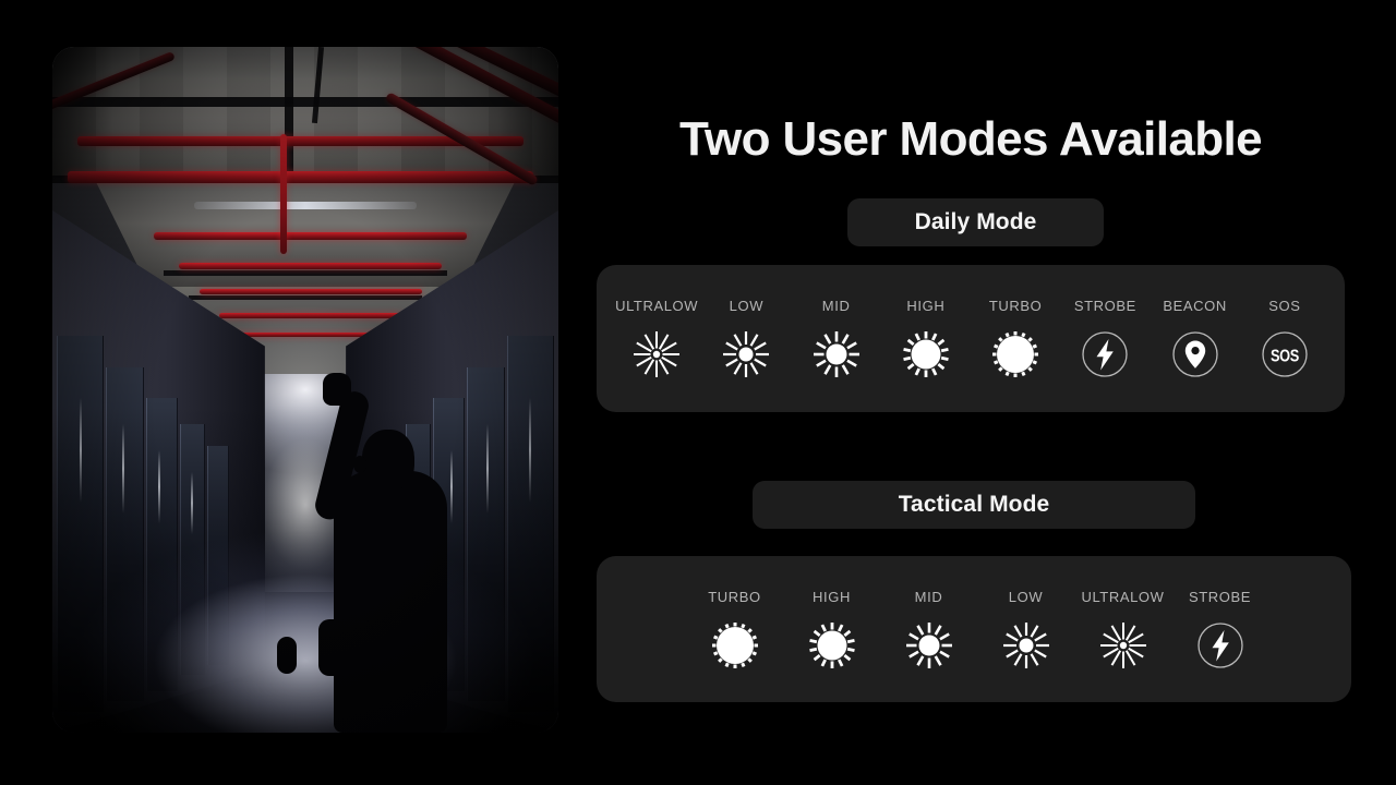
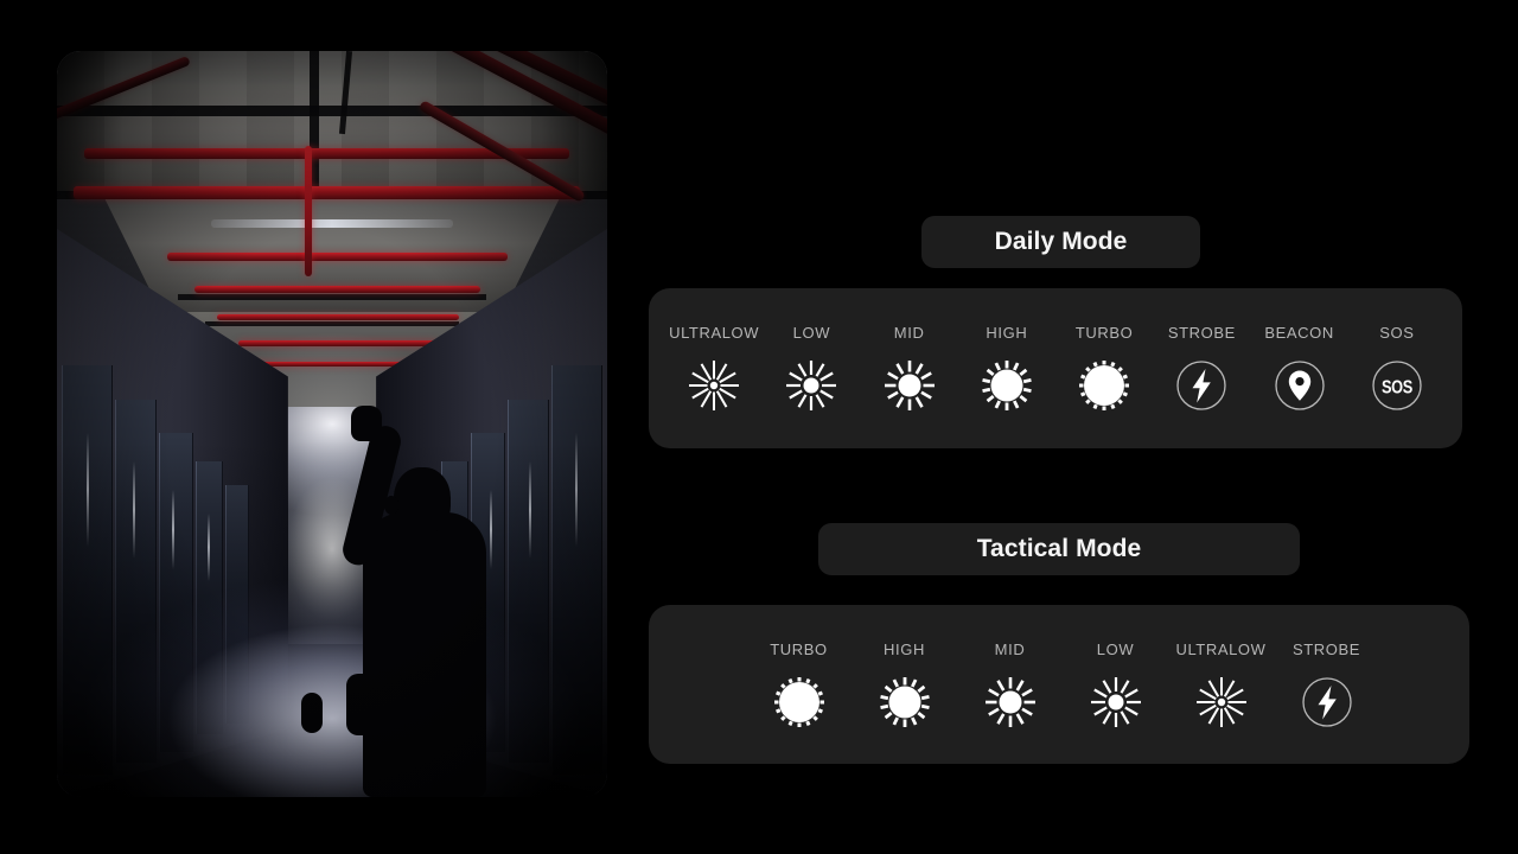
- Two User Modes Available
  Daily Mode
  ULTRALOW
  LOW
  MID
  HIGH
  TURBO
  STROBE
  BEACON
  SOS
  SOS
  Tactical Mode
  TURBO
  HIGH
  MID
  LOW
  ULTRALOW
  STROBE
